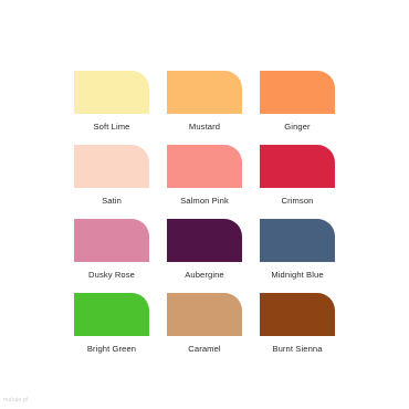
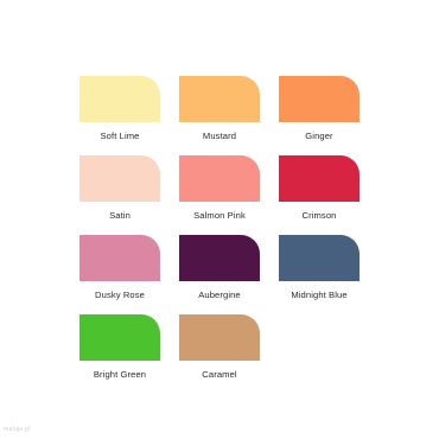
  Soft Lime
  Mustard
  Ginger
  Satin
  Salmon Pink
  Crimson
  Dusky Rose
  Aubergine
  Midnight Blue
  Bright Green
  Caramel
- Burnt Sienna
